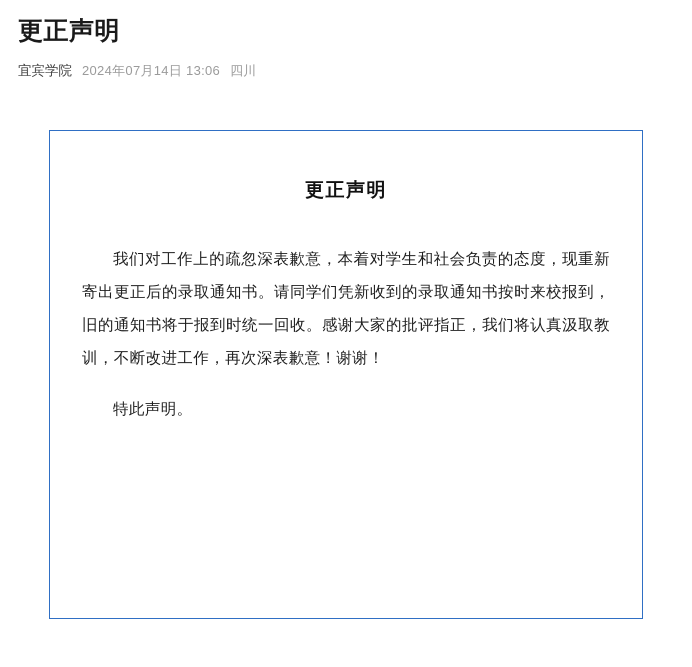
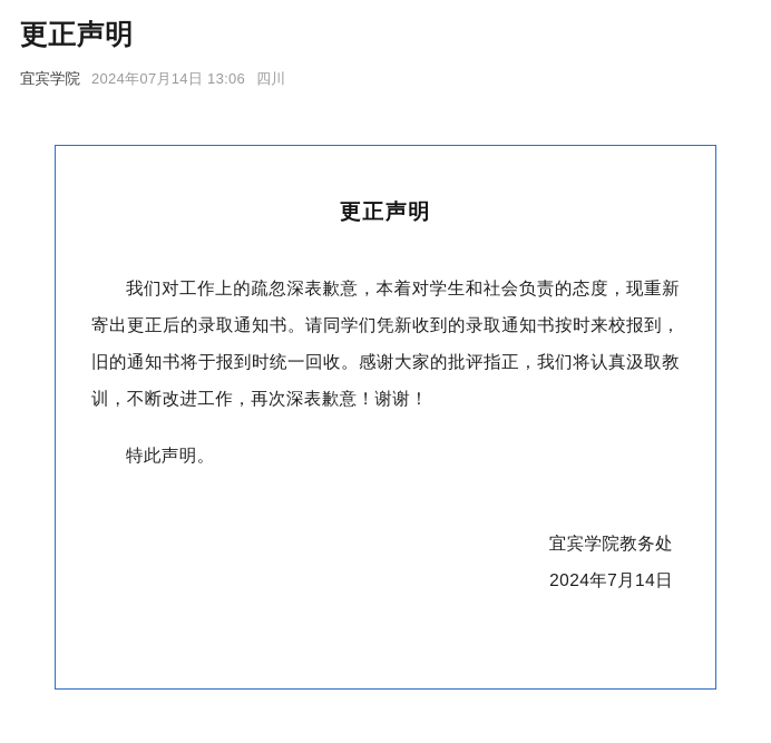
  更正声明
  宜宾学院
  2024年07月14日 13:06
  四川
  更正声明
  我们对工作上的疏忽深表歉意，本着对学生和社会负责的态度，现重新寄出更正后的录取通知书。请同学们凭新收到的录取通知书按时来校报到，旧的通知书将于报到时统一回收。感谢大家的批评指正，我们将认真汲取教训，不断改进工作，再次深表歉意！谢谢！
  特此声明。
+ 宜宾学院教务处
+ 2024年7月14日
